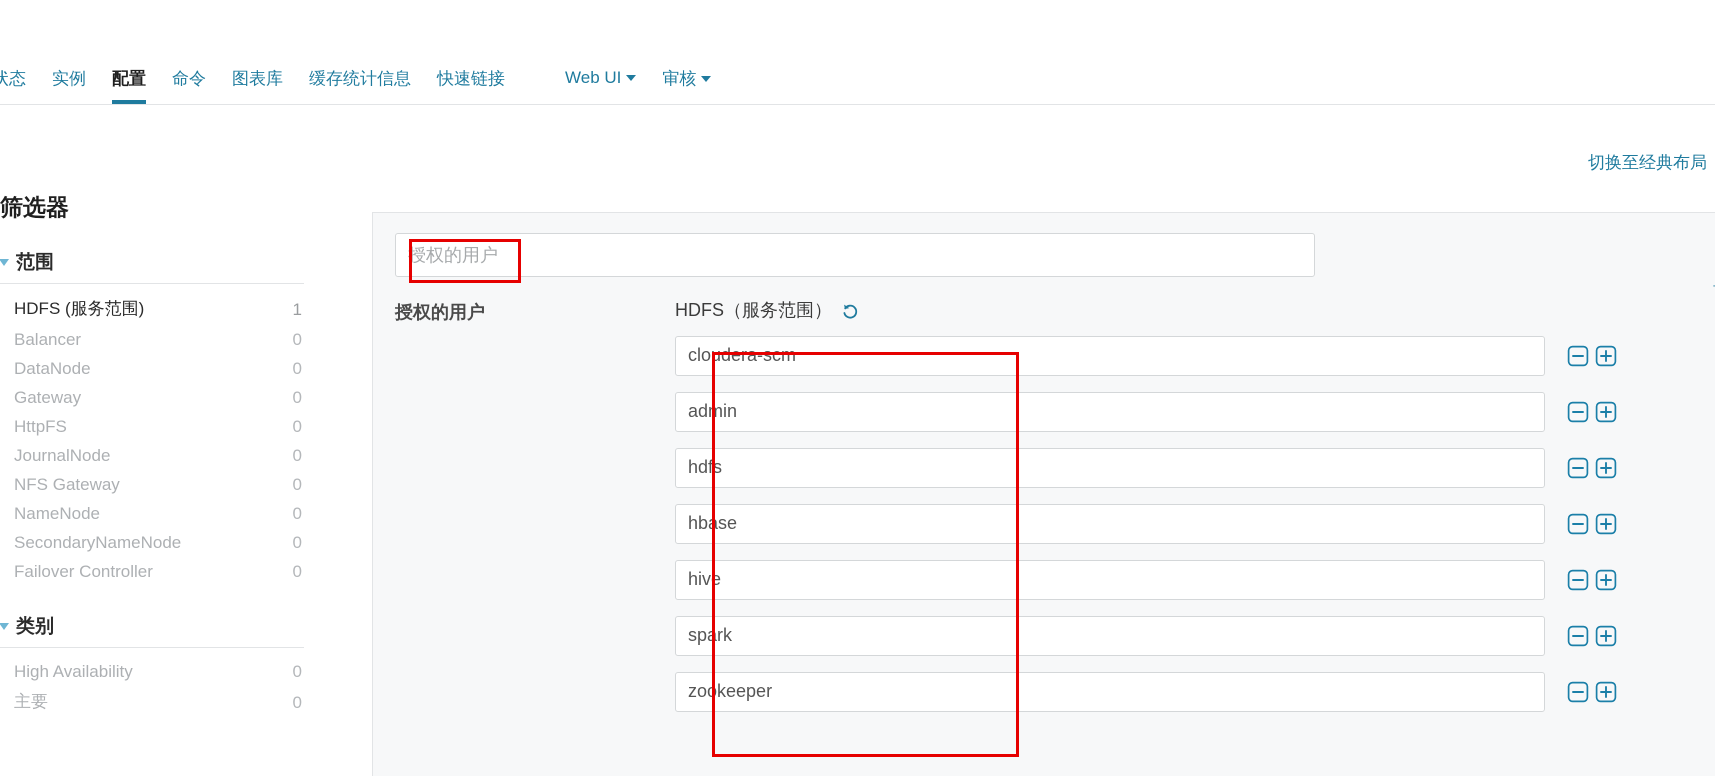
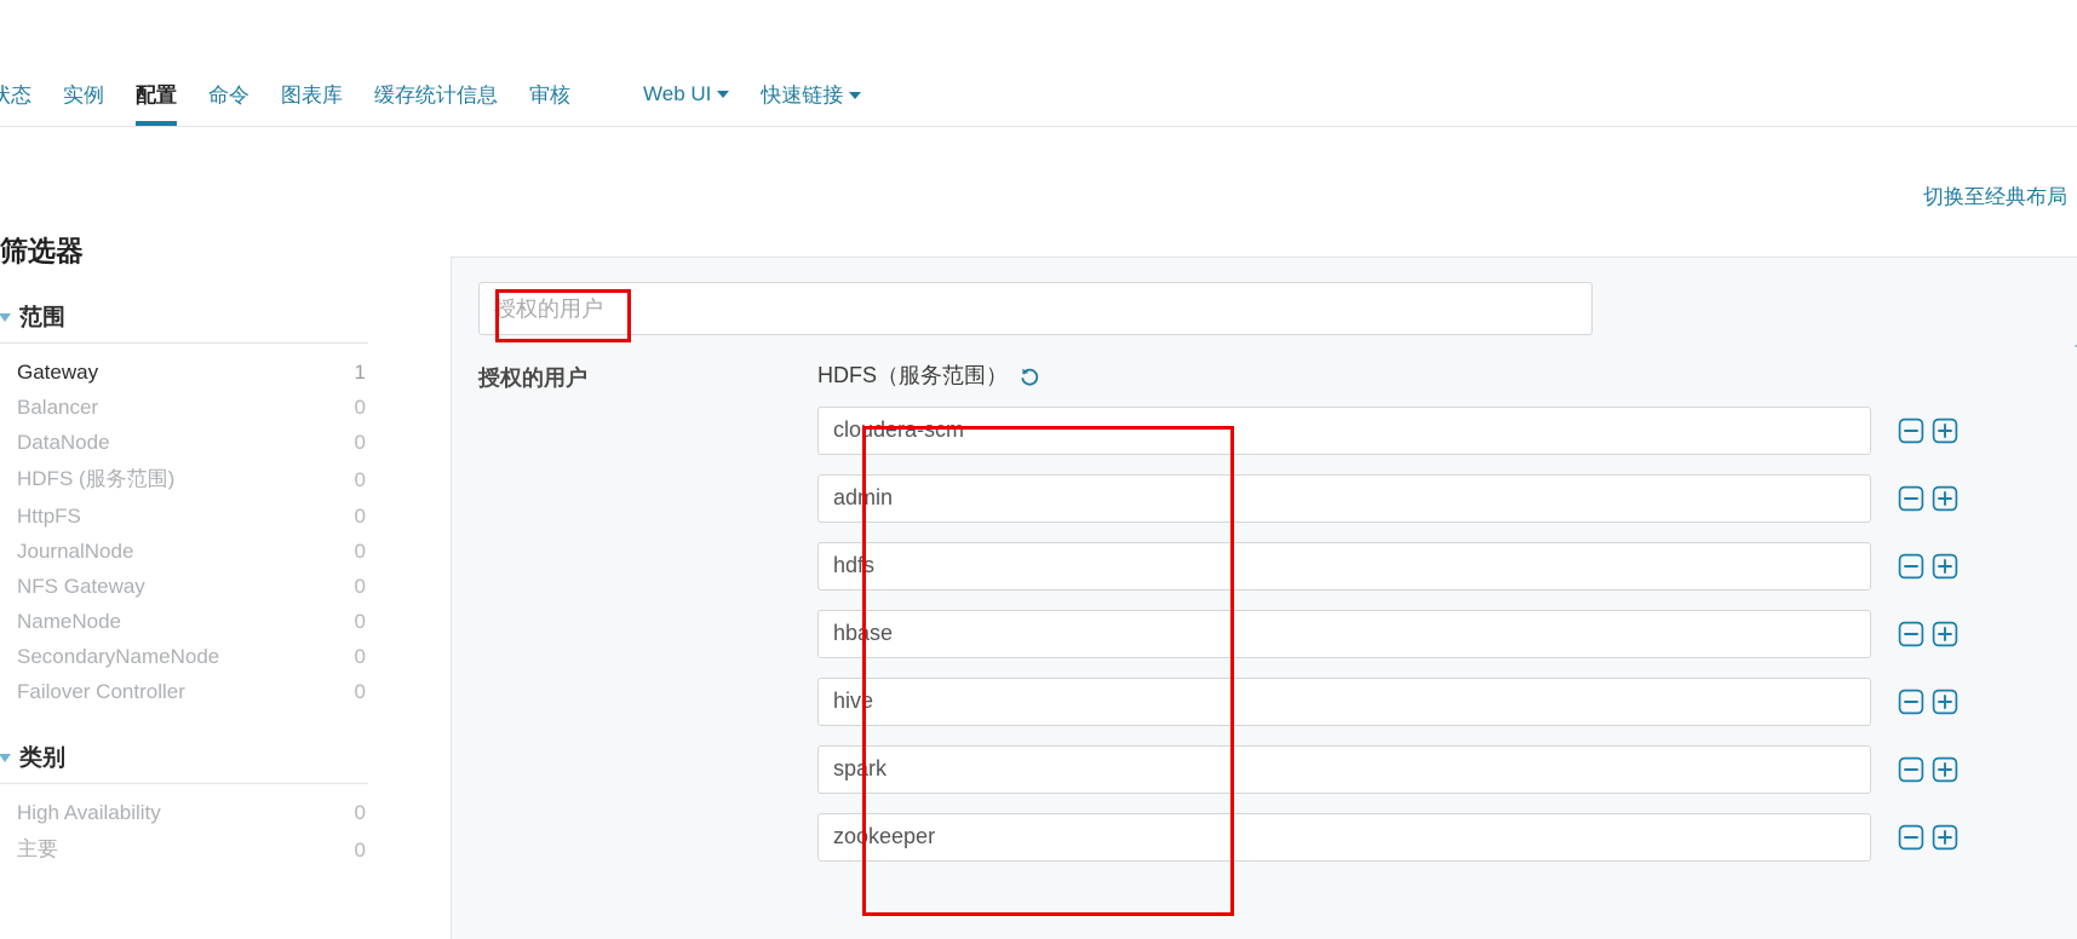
  状态
  实例
  配置
  命令
  图表库
  缓存统计信息
- 快速链接
+ 审核
  Web UI
- 审核
+ 快速链接
  切换至经典布局
  筛选器
  范围
- HDFS (服务范围)
+ Gateway
  1
  Balancer
  0
  DataNode
  0
- Gateway
+ HDFS (服务范围)
  0
  HttpFS
  0
  JournalNode
  0
  NFS Gateway
  0
  NameNode
  0
  SecondaryNameNode
  0
  Failover Controller
  0
  类别
  High Availability
  0
  主要
  0
  授权的用户
  授权的用户
  HDFS（服务范围）
  cloudera-scm
  admin
  hdfs
  hbase
  hive
  spark
  zookeeper
